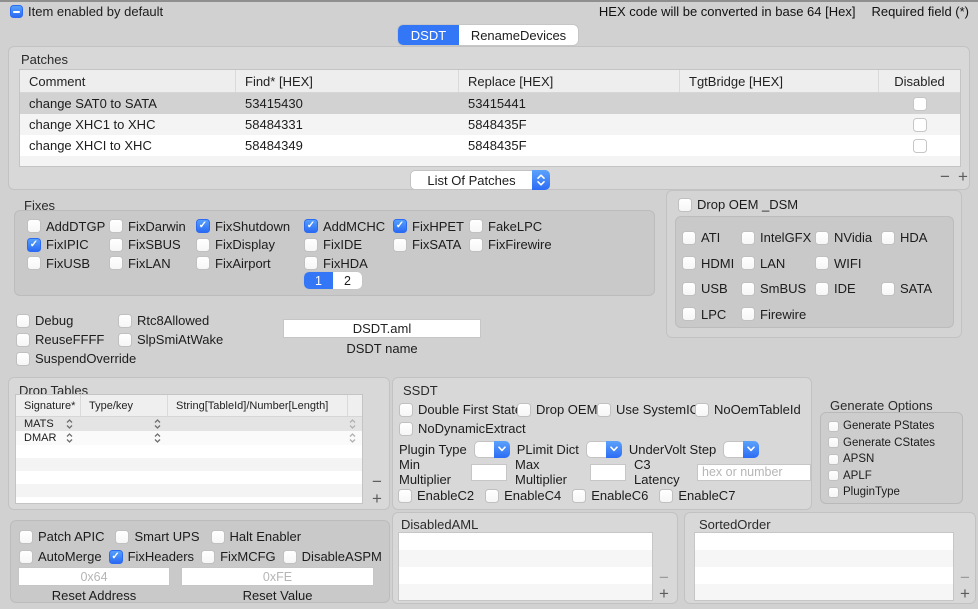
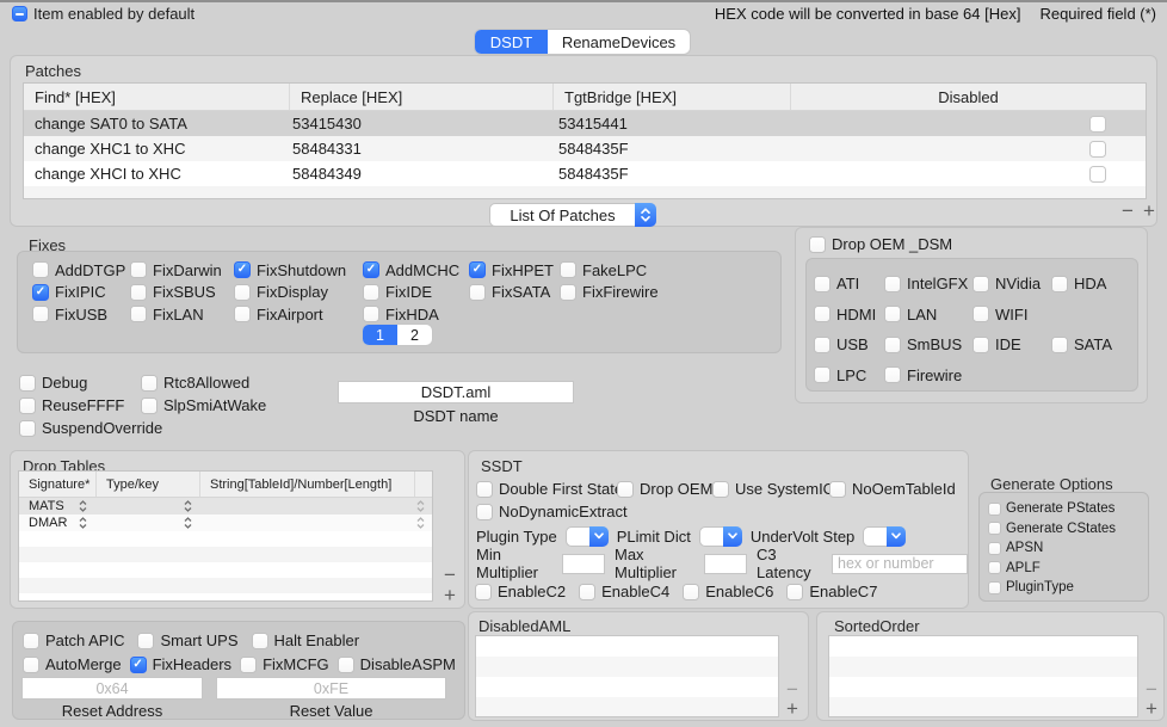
  Item enabled by default
  HEX code will be converted in base 64 [Hex]
  Required field (*)
  DSDT
  RenameDevices
  Patches
- Comment
  Find* [HEX]
  Replace [HEX]
  TgtBridge [HEX]
  Disabled
  change SAT0 to SATA
  53415430
  53415441
  change XHC1 to XHC
  58484331
  5848435F
  change XHCI to XHC
  58484349
  5848435F
  List Of Patches
  −
  +
  Fixes
  AddDTGP
  FixDarwin
  FixShutdown
  AddMCHC
  FixHPET
  FakeLPC
  FixIPIC
  FixSBUS
  FixDisplay
  FixIDE
  FixSATA
  FixFirewire
  FixUSB
  FixLAN
  FixAirport
  FixHDA
  1
  2
  Drop OEM _DSM
  ATI
  IntelGFX
  NVidia
  HDA
  HDMI
  LAN
  WIFI
  USB
  SmBUS
  IDE
  SATA
  LPC
  Firewire
  Debug
  Rtc8Allowed
  ReuseFFFF
  SlpSmiAtWake
  SuspendOverride
  DSDT.aml
  DSDT name
  Drop Tables
  Signature*
  Type/key
  String[TableId]/Number[Length]
  MATS
  DMAR
  −
  +
  SSDT
  Double First Stat
  Drop OEM
  Use SystemI
  NoOemTableId
  NoDynamicExtract
  Plugin Type
  PLimit Dict
  UnderVolt Step
  Min Multiplier
  Max Multiplier
  C3 Latency
  hex or number
  EnableC2
  EnableC4
  EnableC6
  EnableC7
  Generate Options
  Generate PStates
  Generate CStates
  APSN
  APLF
  PluginType
  Patch APIC
  Smart UPS
  Halt Enabler
  AutoMerge
  FixHeaders
  FixMCFG
  DisableASPM
  0x64
  0xFE
  Reset Address
  Reset Value
  DisabledAML
  −
  +
  SortedOrder
  −
  +
